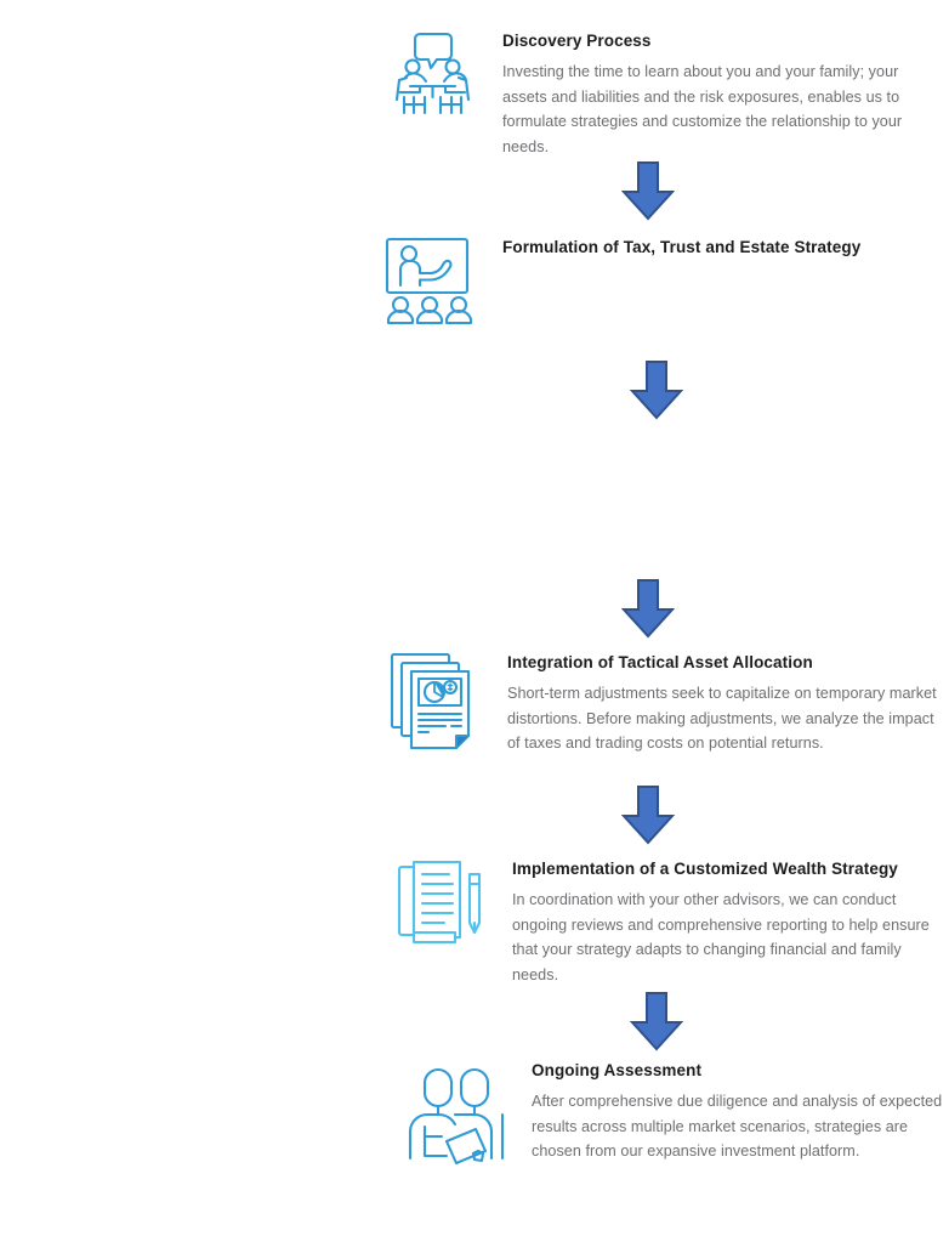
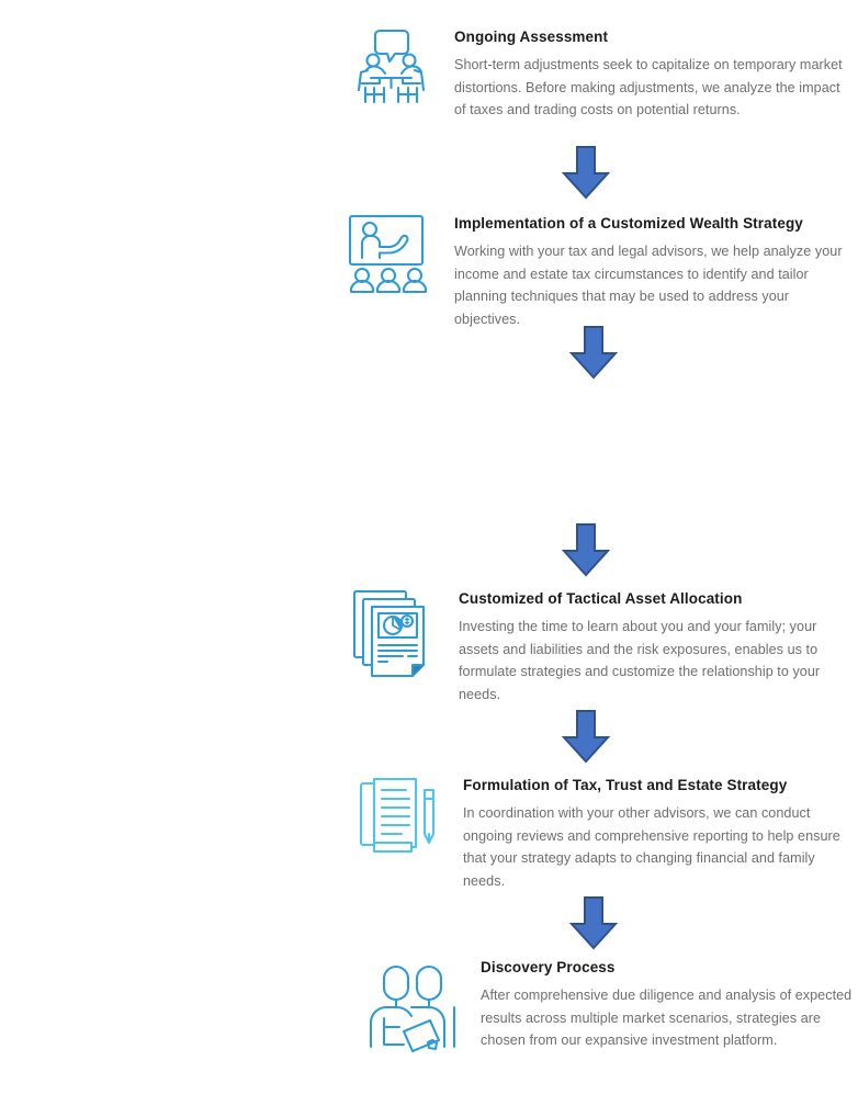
- Discovery Process
+ Ongoing Assessment
- Investing the time to learn about you and your family; your assets and liabilities and the risk exposures, enables us to formulate strategies and customize the relationship to your needs.
+ Short-term adjustments seek to capitalize on temporary market distortions. Before making adjustments, we analyze the impact of taxes and trading costs on potential returns.
- Formulation of Tax, Trust and Estate Strategy
+ Implementation of a Customized Wealth Strategy
+ Working with your tax and legal advisors, we help analyze your income and estate tax circumstances to identify and tailor planning techniques that may be used to address your objectives.
- Integration of Tactical Asset Allocation
+ Customized of Tactical Asset Allocation
- Short-term adjustments seek to capitalize on temporary market distortions. Before making adjustments, we analyze the impact of taxes and trading costs on potential returns.
+ Investing the time to learn about you and your family; your assets and liabilities and the risk exposures, enables us to formulate strategies and customize the relationship to your needs.
- Implementation of a Customized Wealth Strategy
+ Formulation of Tax, Trust and Estate Strategy
  In coordination with your other advisors, we can conduct ongoing reviews and comprehensive reporting to help ensure that your strategy adapts to changing financial and family needs.
- Ongoing Assessment
+ Discovery Process
  After comprehensive due diligence and analysis of expected results across multiple market scenarios, strategies are chosen from our expansive investment platform.
